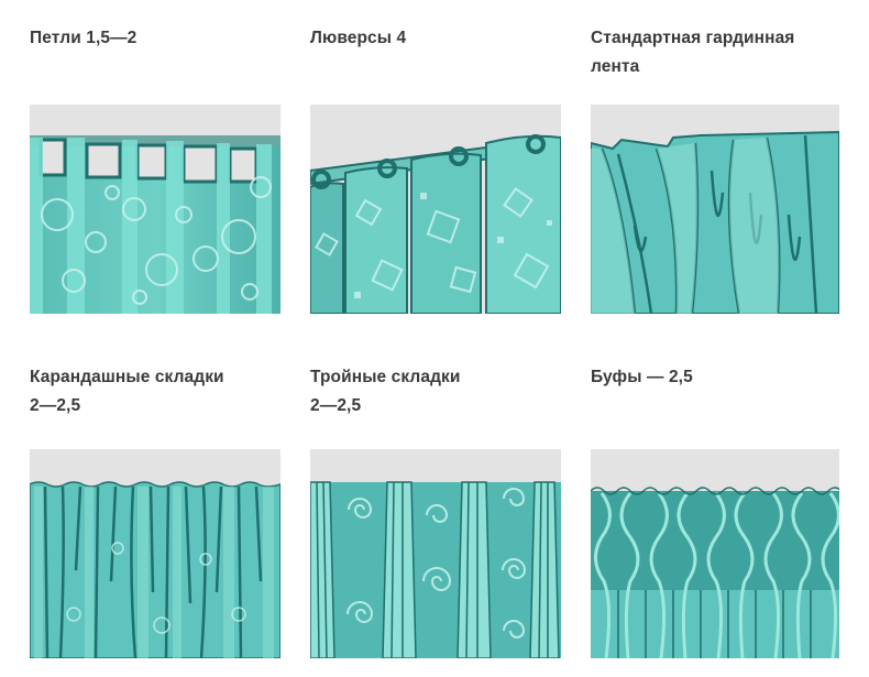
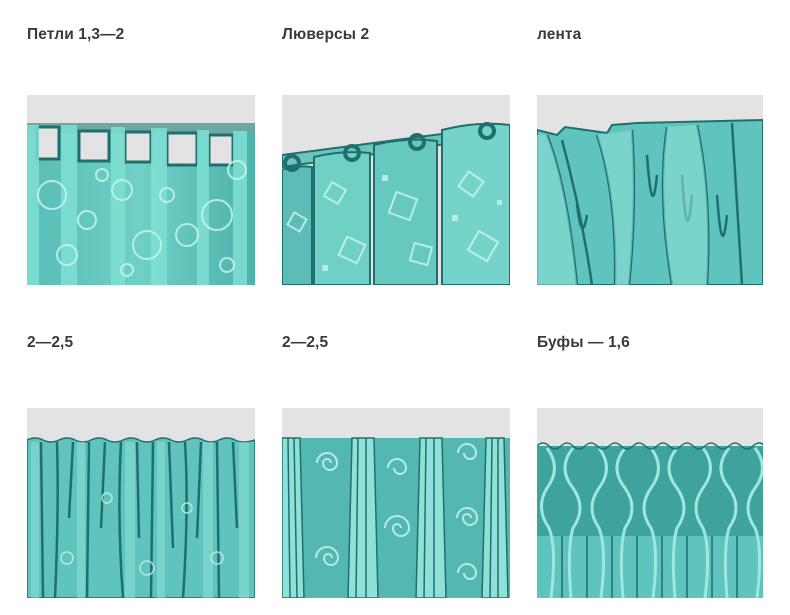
- Петли 1,5—2
+ Петли 1,3—2
- Люверсы 4
+ Люверсы 2
- Стандартная гардинная
  лента
- Карандашные складки
  2—2,5
- Тройные складки
  2—2,5
- Буфы — 2,5
+ Буфы — 1,6
